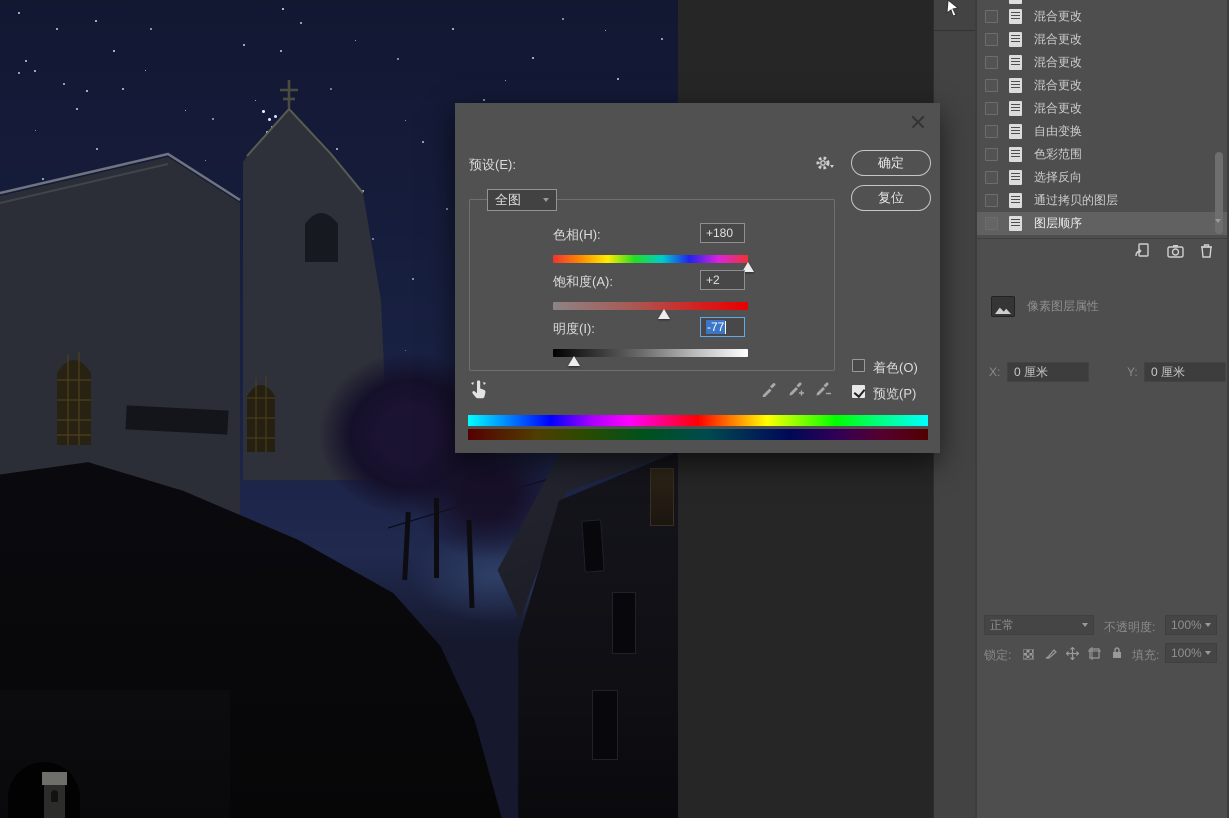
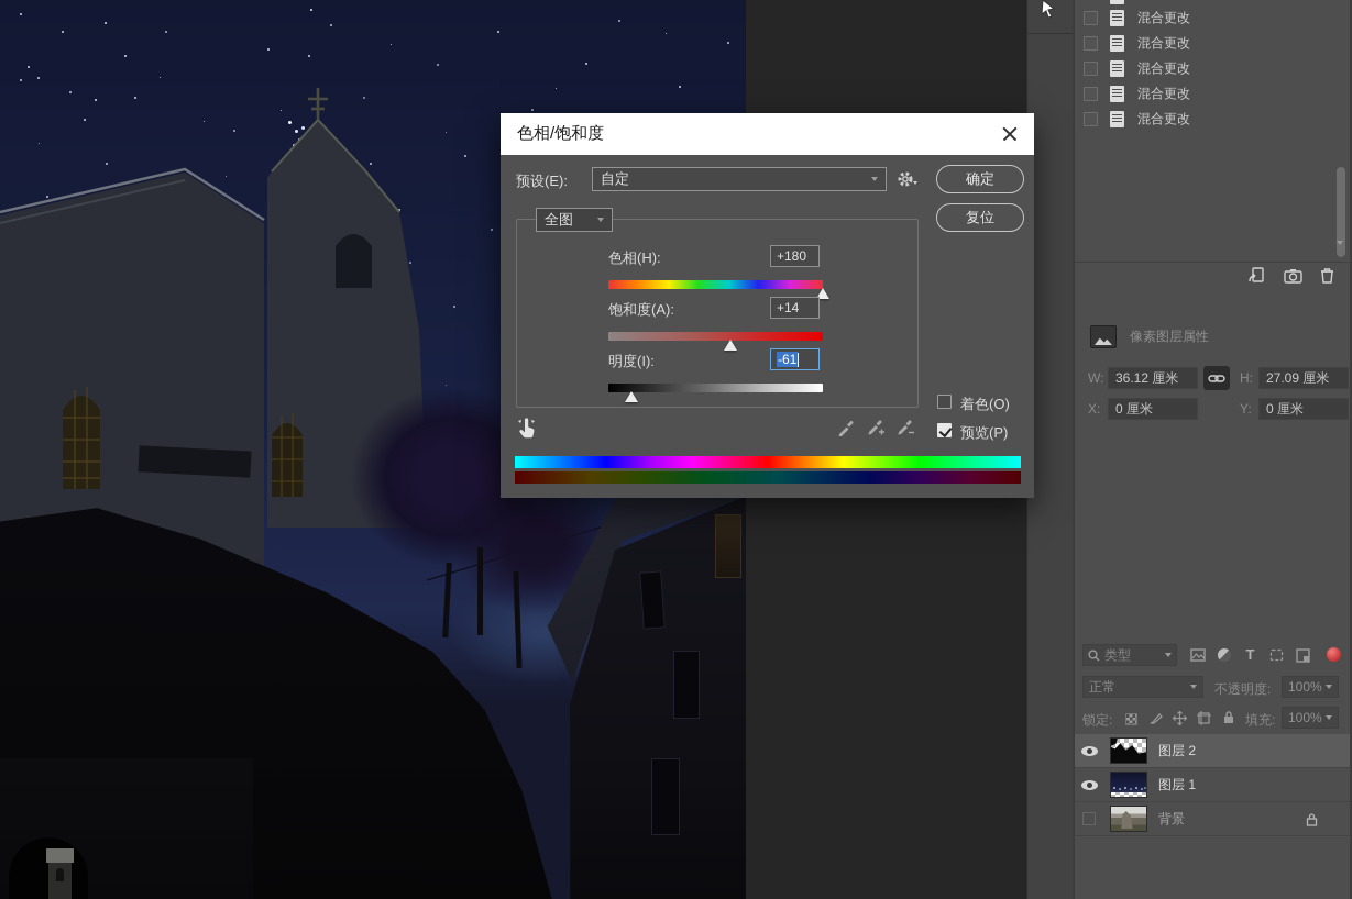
  混合更改
  混合更改
  混合更改
  混合更改
  混合更改
- 自由变换
- 色彩范围
- 选择反向
- 通过拷贝的图层
- 图层顺序
  像素图层属性
+ W:
+ 36.12 厘米
+ H:
+ 27.09 厘米
  X:
  0 厘米
  Y:
  0 厘米
+ 类型
+ T
  正常
  不透明度:
  100%
  锁定:
  填充:
  100%
+ 图层 2
+ 图层 1
+ 背景
+ 色相/饱和度
  预设(E):
+ 自定
  确定
  复位
  全图
  色相(H):
  +180
  饱和度(A):
- +2
+ +14
  明度(I):
- -77
+ -61
  着色(O)
  预览(P)
